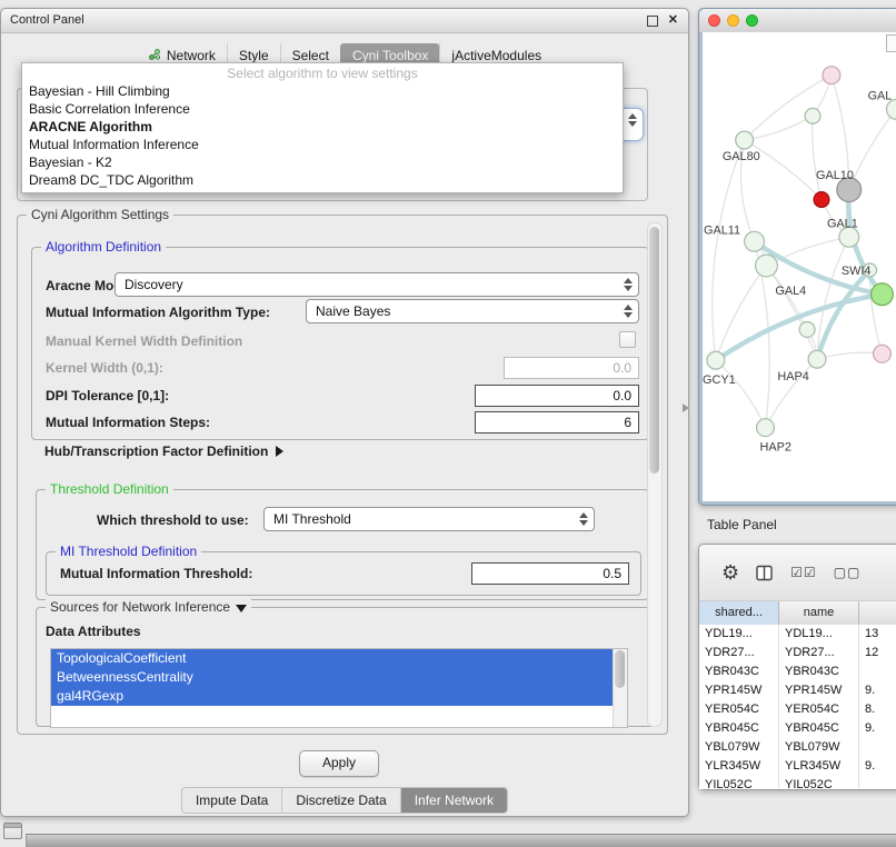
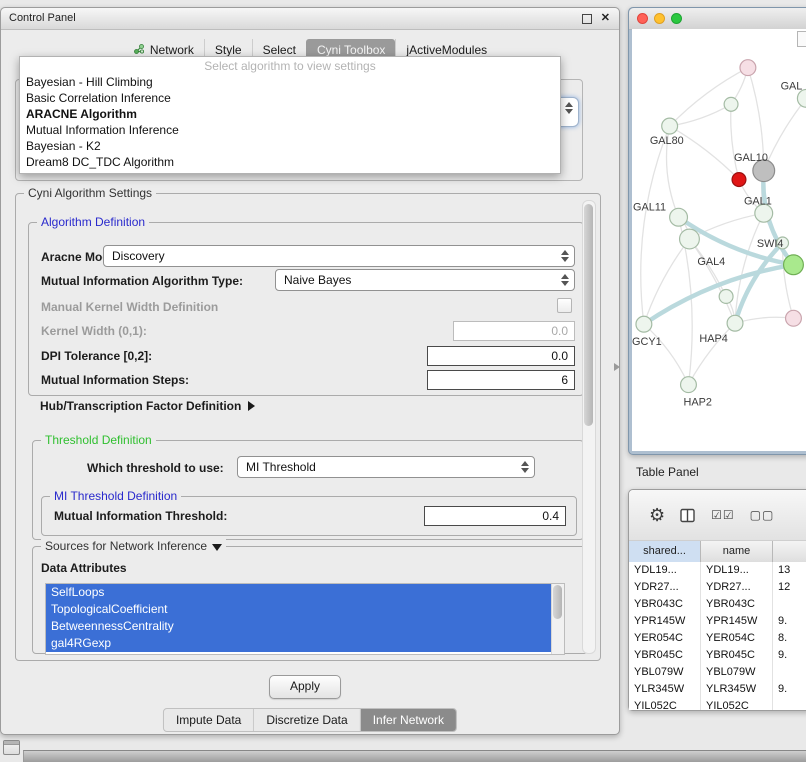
  Control Panel
  ✕
  Network
  Style
  Select
  Cyni Toolbox
  jActiveModules
  Select algorithm to view settings
  Bayesian - Hill Climbing
  Basic Correlation Inference
  ARACNE Algorithm
  Mutual Information Inference
  Bayesian - K2
  Dream8 DC_TDC Algorithm
  Cyni Algorithm Settings
  Algorithm Definition
  Aracne Mo
  Discovery
  Mutual Information Algorithm Type:
  Naive Bayes
  Manual Kernel Width Definition
  Kernel Width (0,1):
  0.0
- DPI Tolerance [0,1]:
+ DPI Tolerance [0,2]:
  0.0
  Mutual Information Steps:
  6
  Hub/Transcription Factor Definition
  Threshold Definition
  Which threshold to use:
  MI Threshold
  MI Threshold Definition
  Mutual Information Threshold:
- 0.5
+ 0.4
  Sources for Network Inference
  Data Attributes
+ SelfLoops
  TopologicalCoefficient
  BetweennessCentrality
  gal4RGexp
  Apply
  Impute Data
  Discretize Data
  Infer Network
  GAL
  GAL80
  GAL10
  GAL1
  GAL11
  SWI4
  GAL4
  GCY1
  HAP4
  HAP2
  Table Panel
  ⚙
  ☑☑
  ▢▢
  shared...
  name
  YDL19...
  YDL19...
  13
  YDR27...
  YDR27...
  12
  YBR043C
  YBR043C
  YPR145W
  YPR145W
  9.
  YER054C
  YER054C
  8.
  YBR045C
  YBR045C
  9.
  YBL079W
  YBL079W
  YLR345W
  YLR345W
  9.
  YIL052C
  YIL052C
